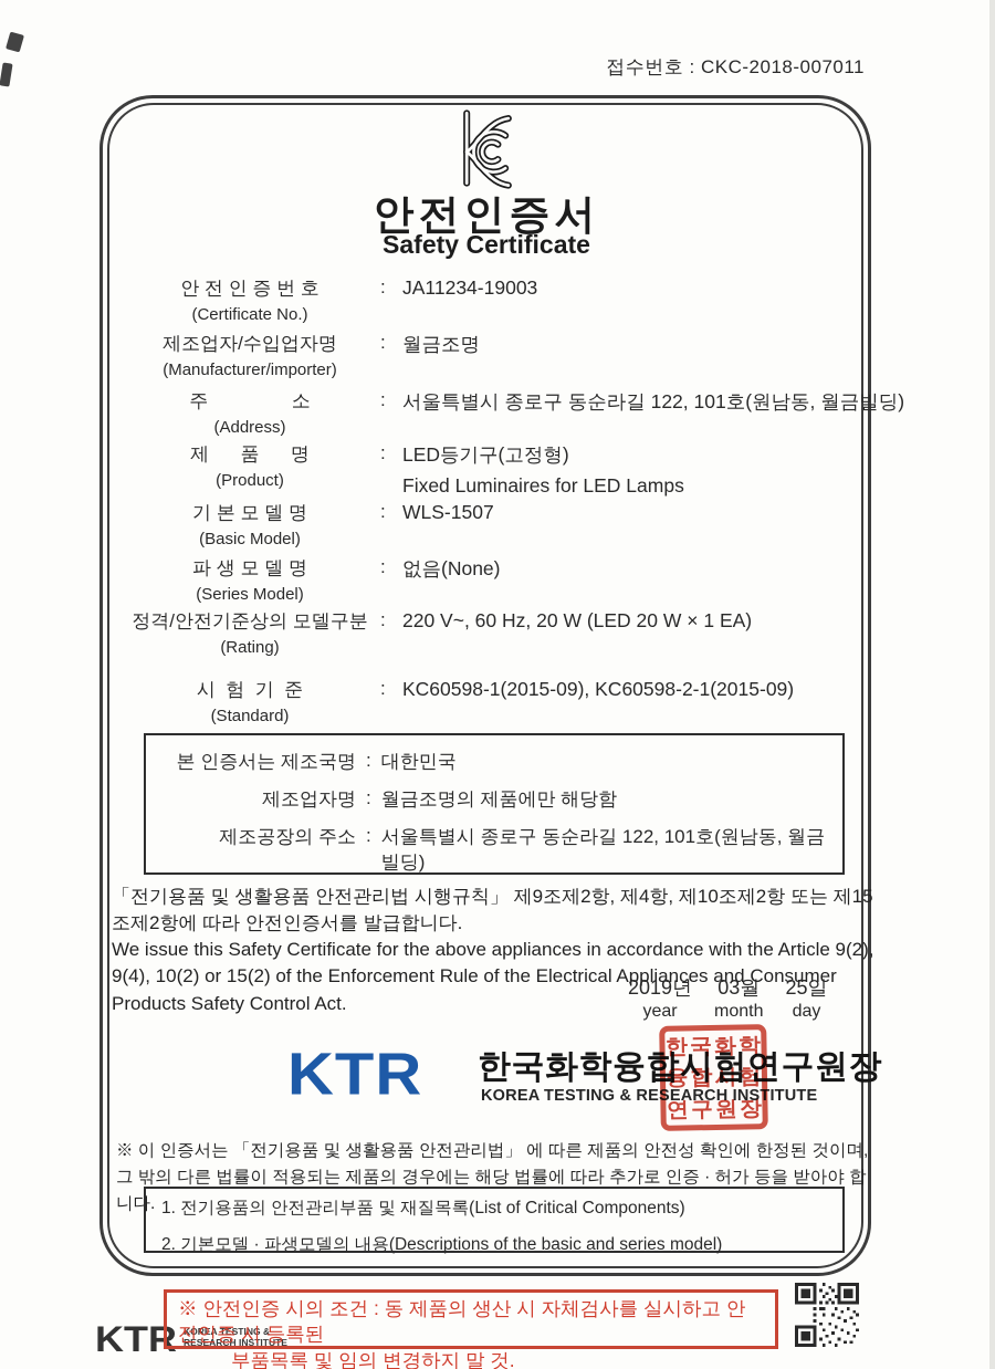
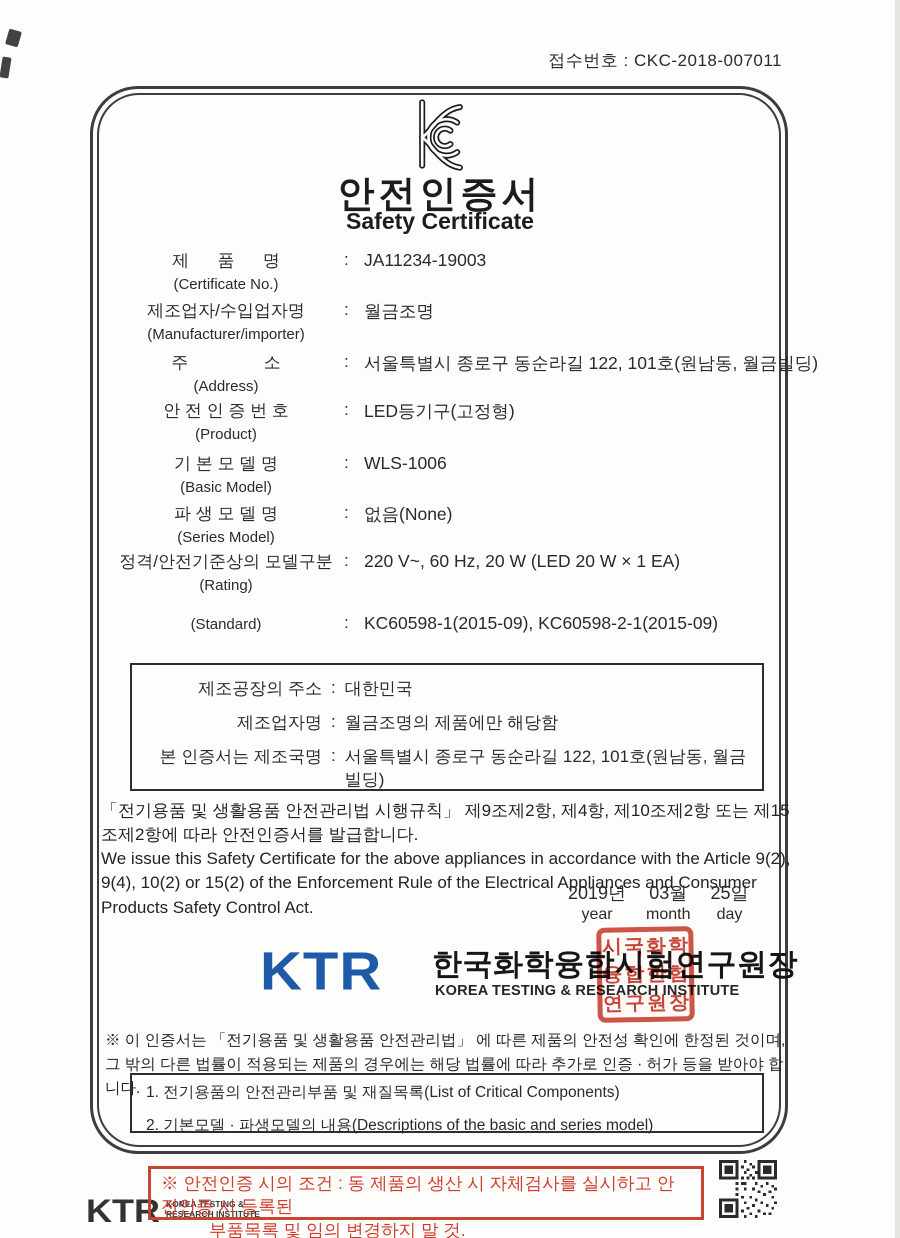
  접수번호 : CKC-2018-007011
  안전인증서
  Safety Certificate
- 안 전 인 증 번 호
+ 제 품 명
  (Certificate No.)
  :
  JA11234-19003
  제조업자/수입업자명
  (Manufacturer/importer)
  :
  월금조명
  주 소
  (Address)
  :
  서울특별시 종로구 동순라길 122, 101호(원남동, 월금빌딩)
- 제 품 명
+ 안 전 인 증 번 호
  (Product)
  :
  LED등기구(고정형)
- Fixed Luminaires for LED Lamps
  기 본 모 델 명
  (Basic Model)
  :
- WLS-1507
+ WLS-1006
  파 생 모 델 명
  (Series Model)
  :
  없음(None)
  정격/안전기준상의 모델구분
  (Rating)
  :
  220 V~, 60 Hz, 20 W (LED 20 W × 1 EA)
- 시 험 기 준
  (Standard)
  :
  KC60598-1(2015-09), KC60598-2-1(2015-09)
- 본 인증서는 제조국명
+ 제조공장의 주소
  :
  대한민국
  제조업자명
  :
  월금조명의 제품에만 해당함
- 제조공장의 주소
+ 본 인증서는 제조국명
  :
  서울특별시 종로구 동순라길 122, 101호(원남동, 월금빌딩)
  「전기용품 및 생활용품 안전관리법 시행규칙」 제9조제2항, 제4항, 제10조제2항 또는 제15조제2항에 따라 안전인증서를 발급합니다.
  We issue this Safety Certificate for the above appliances in accordance with the Article 9(2), 9(4), 10(2) or 15(2) of the Enforcement Rule of the Electrical Appliances and Consumer Products Safety Control Act.
  2019년
  year
  03월
  month
  25일
  day
  KTR
  한국화학융합시험연구원장
  KOREA TESTING & RESEARCH INSTITUTE
- 한
+ 시
  국
  화
  학
  융
  합
- 시
+ 한
  험
  연
  구
  원
  장
  ※ 이 인증서는 「전기용품 및 생활용품 안전관리법」 에 따른 제품의 안전성 확인에 한정된 것이며, 그 밖의 다른 법률이 적용되는 제품의 경우에는 해당 법률에 따라 추가로 인증 · 허가 등을 받아야 합니다.
  1. 전기용품의 안전관리부품 및 재질목록(List of Critical Components)
  2. 기본모델 · 파생모델의 내용(Descriptions of the basic and series model)
  KTR
  KOREA TESTING &
  RESEARCH INSTITUTE
  ※ 안전인증 시의 조건 : 동 제품의 생산 시 자체검사를 실시하고 안전인증 시 등록된
  부품목록 및 임의 변경하지 말 것.
